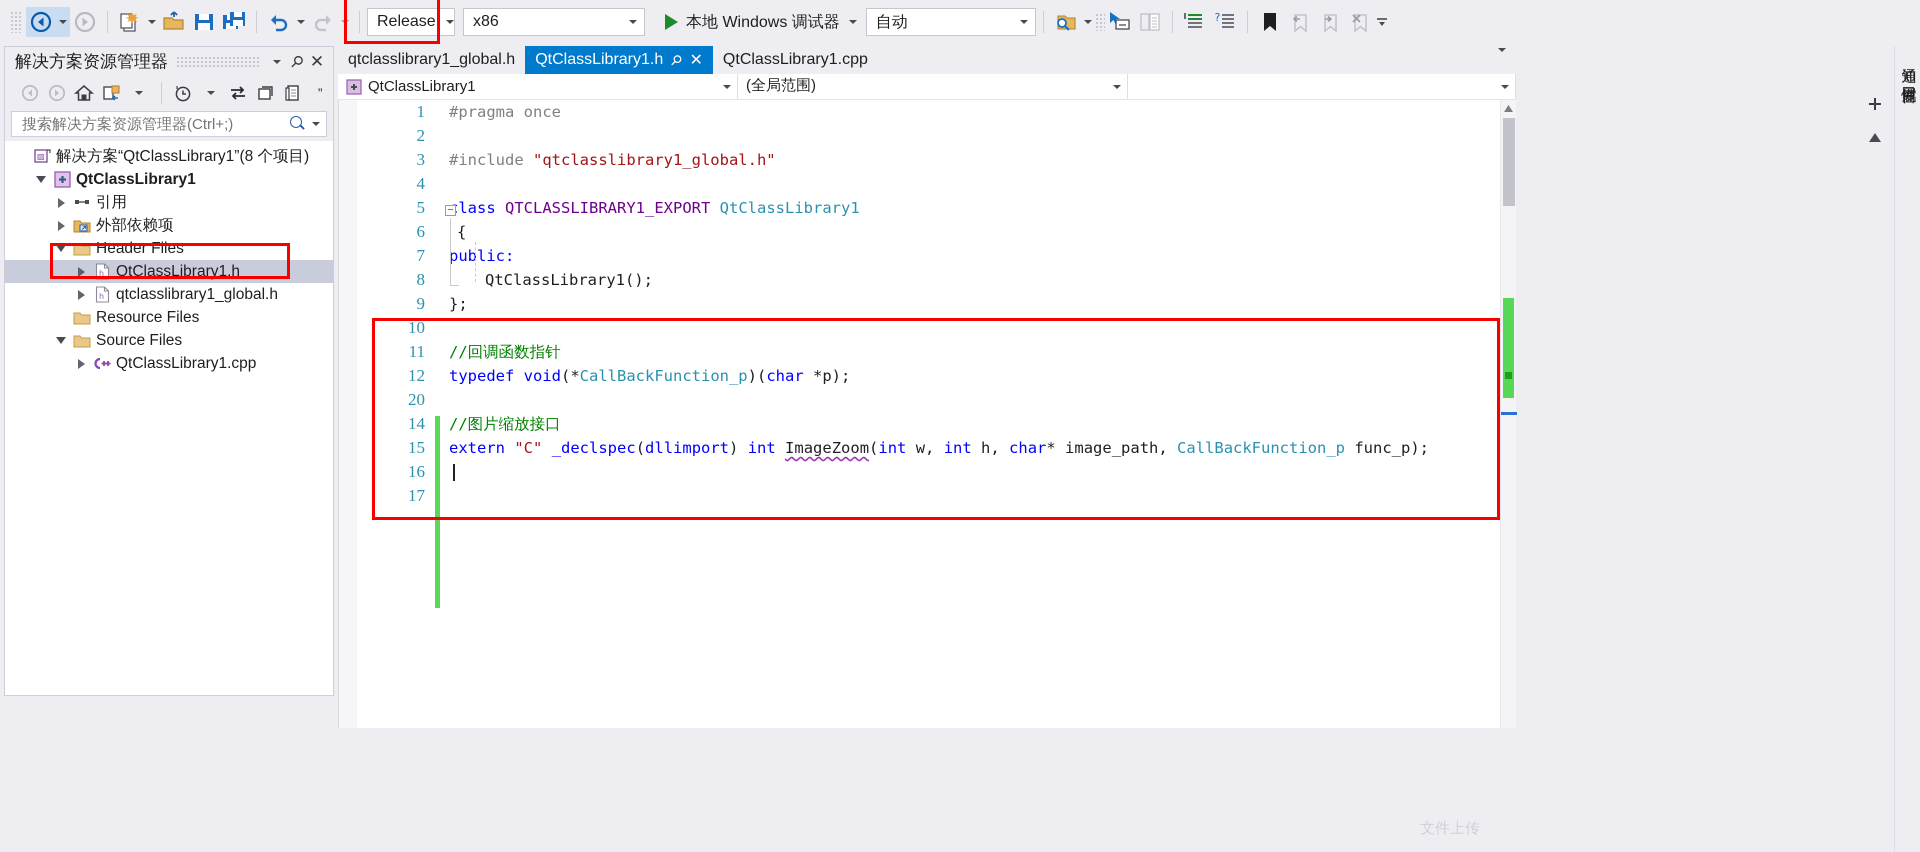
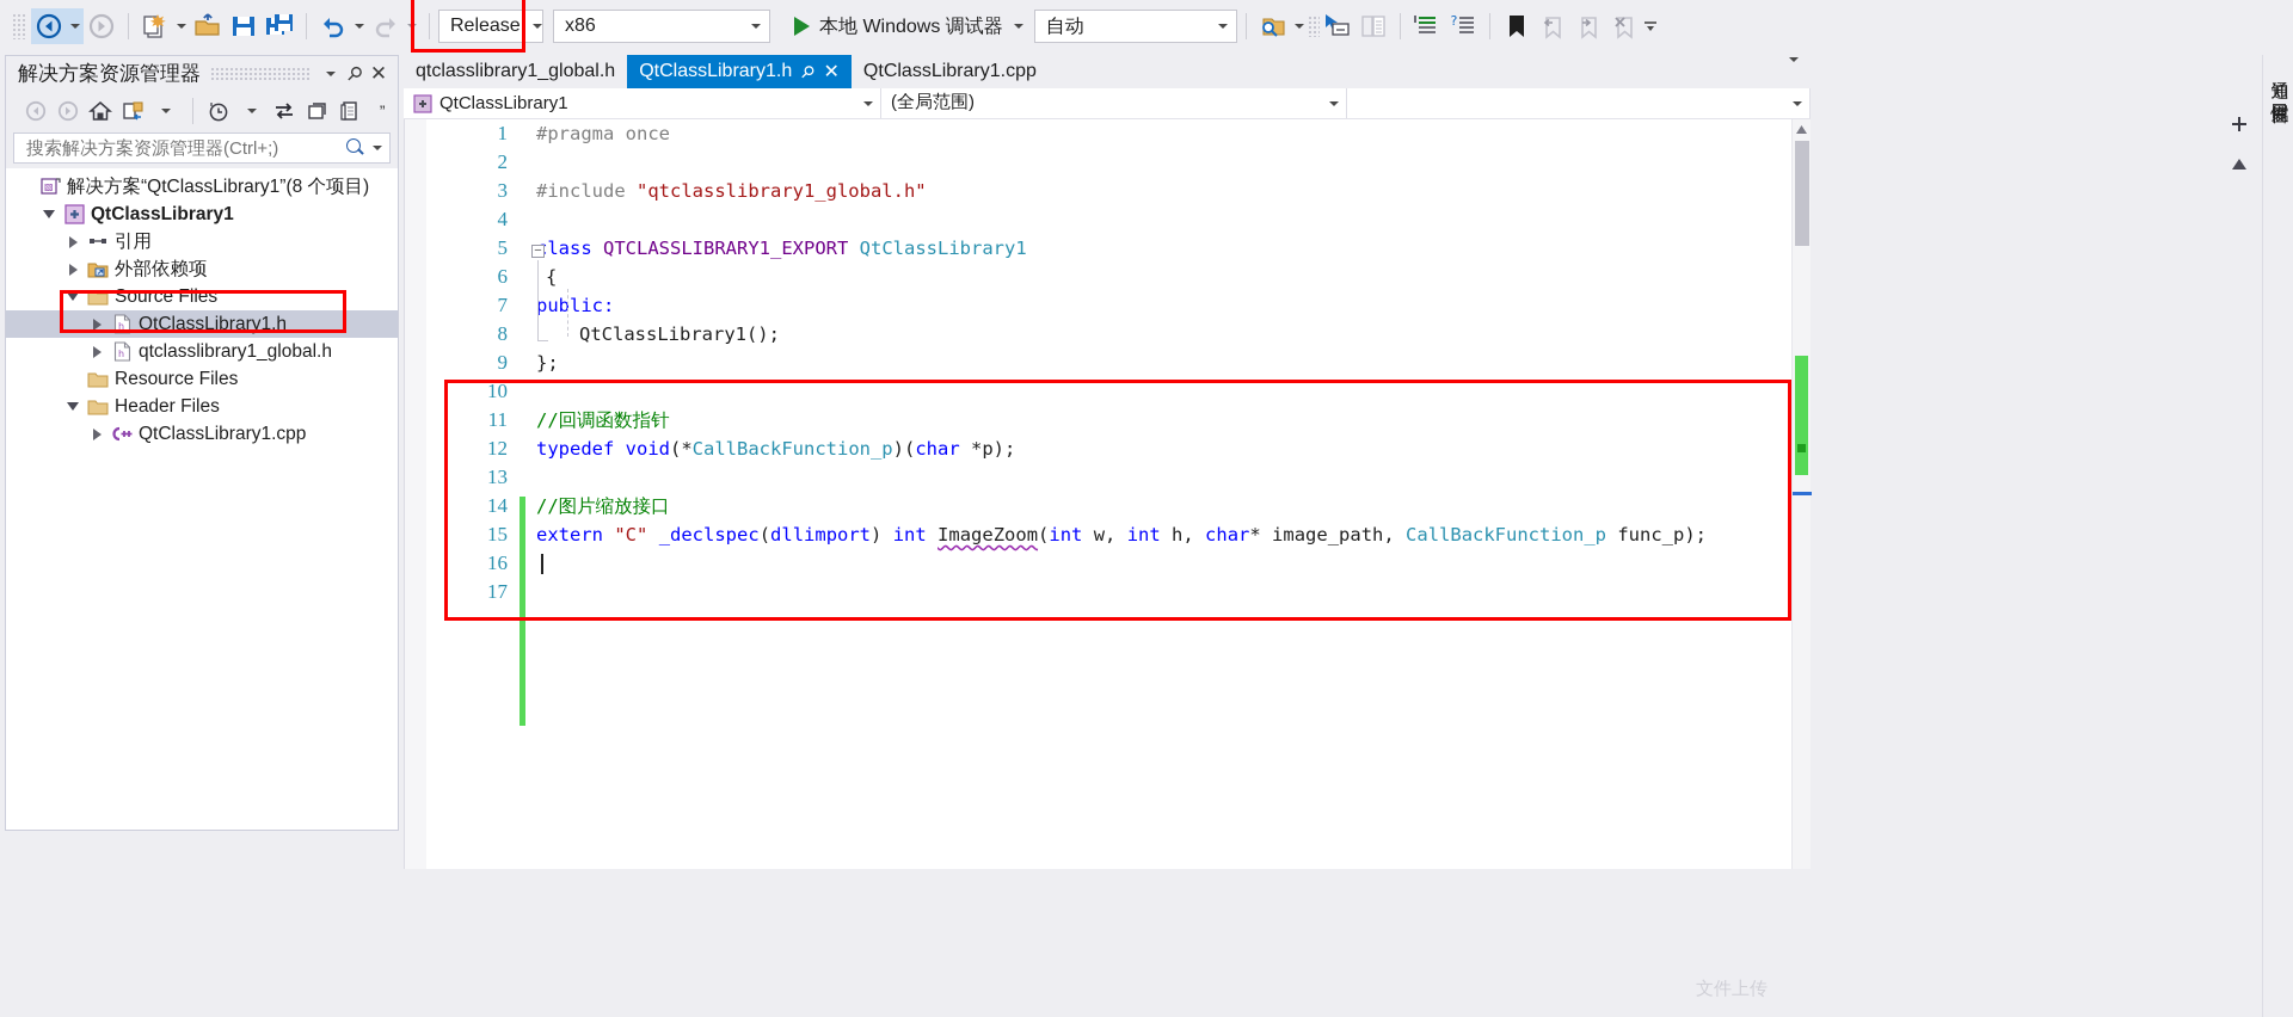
  Release
  x86
  本地 Windows 调试器
  自动
  ?
  解决方案资源管理器
  ✕
  ”
  搜索解决方案资源管理器(Ctrl+;)
  ▧
  解决方案“QtClassLibrary1”(8 个项目)
  QtClassLibrary1
  引用
  外部依赖项
- Header Files
+ Source Files
  h
  QtClassLibrary1.h
  h
  qtclasslibrary1_global.h
  Resource Files
- Source Files
+ Header Files
  QtClassLibrary1.cpp
  qtclasslibrary1_global.h
  QtClassLibrary1.h
  ✕
  QtClassLibrary1.cpp
  QtClassLibrary1
  (全局范围)
  1
  2
  3
  4
  5
  6
  7
  8
  9
  10
  11
  12
- 20
+ 13
  14
  15
  16
  17
  −
  #pragma once
  #include
  "qtclasslibrary1_global.h"
  lass
  QTCLASSLIBRARY1_EXPORT
  QtClassLibrary1
  {
  public:
  QtClassLibrary1();
  };
  //回调函数指针
  typedef
  void
  (*
  CallBackFunction_p
  )(
  char
  *p);
  //图片缩放接口
  extern
  "C"
  _declspec
  (
  dllimport
  )
  int
  ImageZoom
  (
  int
  w,
  int
  h,
  char
  * image_path,
  CallBackFunction_p
  func_p);
  文件上传
